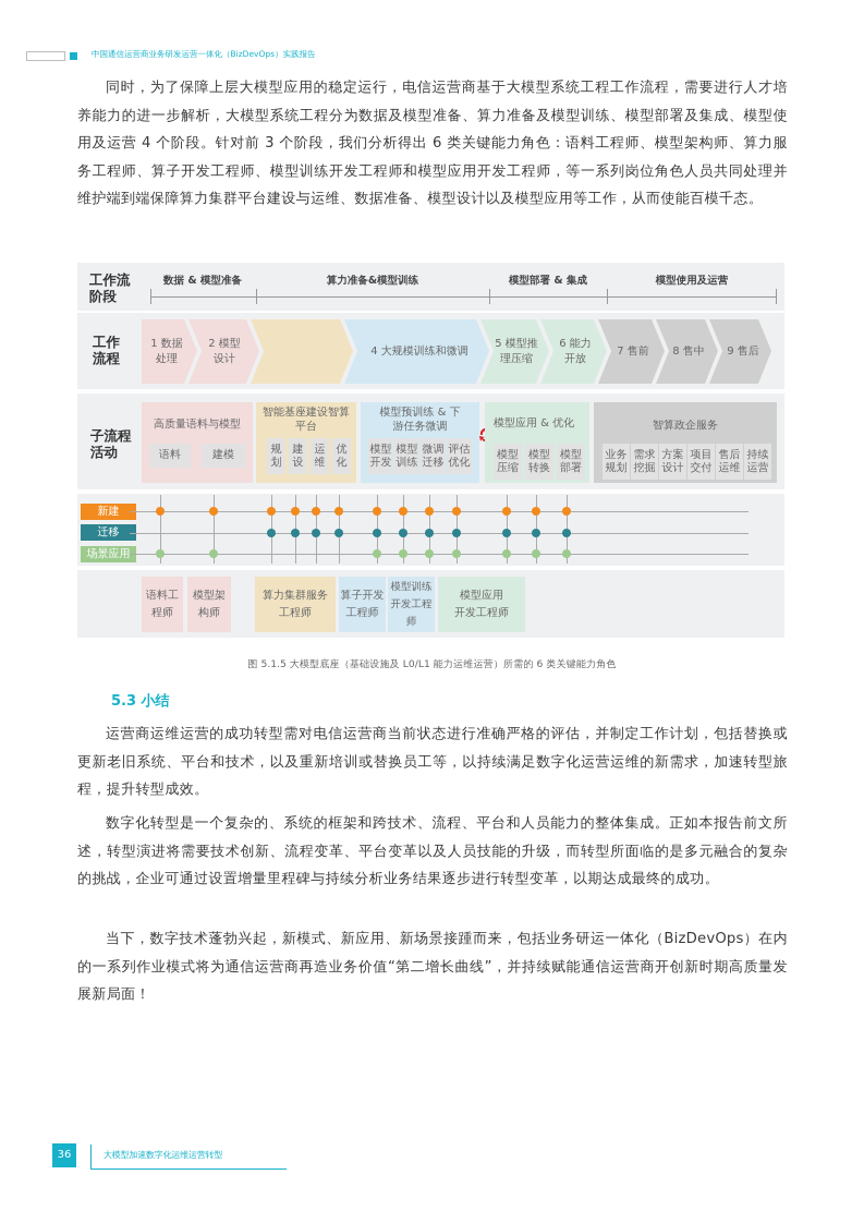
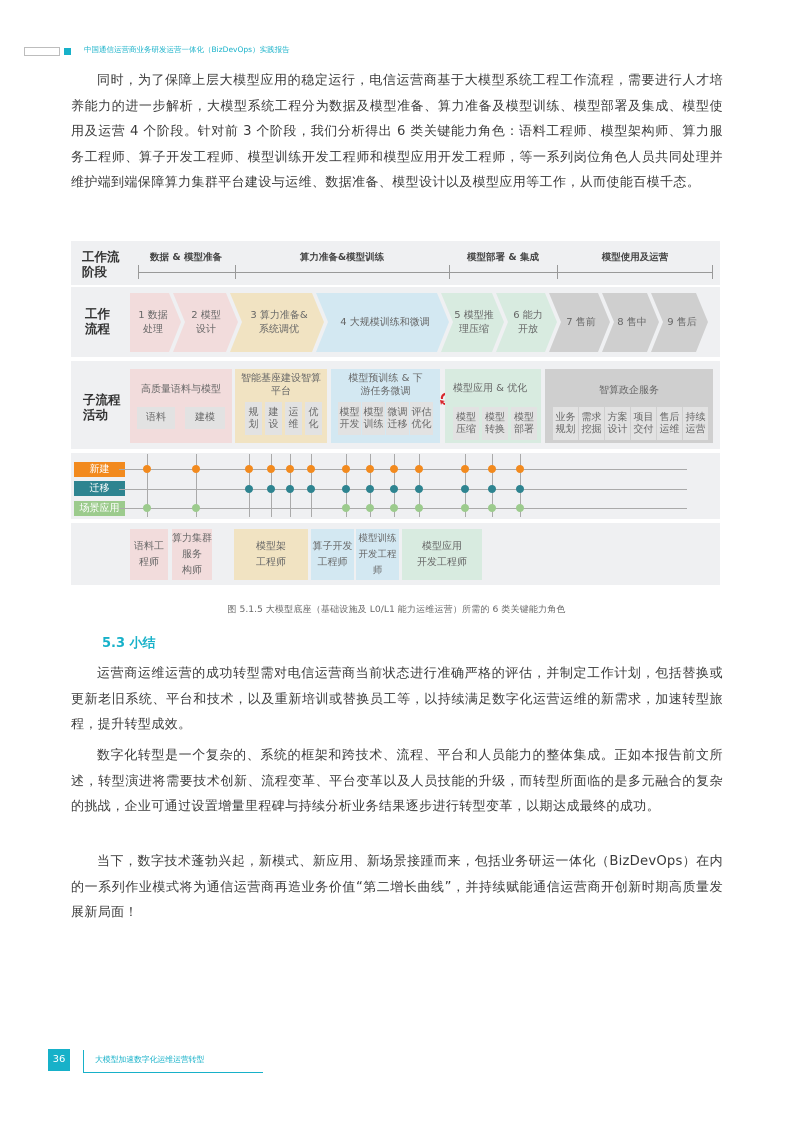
  中国通信运营商业务研发运营一体化（BizDevOps）实践报告
  同时，为了保障上层大模型应用的稳定运行，电信运营商基于大模型系统工程工作流程，需要进行人才培养能力的进一步解析，大模型系统工程分为数据及模型准备、算力准备及模型训练、模型部署及集成、模型使用及运营 4 个阶段。针对前 3 个阶段，我们分析得出 6 类关键能力角色：语料工程师、模型架构师、算力服务工程师、算子开发工程师、模型训练开发工程师和模型应用开发工程师，等一系列岗位角色人员共同处理并维护端到端保障算力集群平台建设与运维、数据准备、模型设计以及模型应用等工作，从而使能百模千态。
  工作流
  阶段
  数据 & 模型准备
  算力准备&模型训练
  模型部署 & 集成
  模型使用及运营
  工作
  流程
  1 数据
  处理
  2 模型
  设计
+ 3 算力准备&
+ 系统调优
  4 大规模训练和微调
  5 模型推
  理压缩
  6 能力
  开放
  7 售前
  8 售中
  9 售后
  子流程
  活动
  高质量语料与模型
  语料
  建模
  智能基座建设智算平台
  规划
  建设
  运维
  优化
  模型预训练 & 下游任务微调
  模型开发
  模型训练
  微调迁移
  评估优化
  模型应用 & 优化
  模型压缩
  模型转换
  模型部署
  智算政企服务
  业务规划
  需求挖掘
  方案设计
  项目交付
  售后运维
  持续运营
  新建
  迁移
  场景应用
  语料工
  程师
- 模型架
+ 算力集群服务
  构师
- 算力集群服务
+ 模型架
  工程师
  算子开发
  工程师
  模型训练
  开发工程师
  模型应用
  开发工程师
  图 5.1.5 大模型底座（基础设施及 L0/L1 能力运维运营）所需的 6 类关键能力角色
  5.3 小结
  运营商运维运营的成功转型需对电信运营商当前状态进行准确严格的评估，并制定工作计划，包括替换或更新老旧系统、平台和技术，以及重新培训或替换员工等，以持续满足数字化运营运维的新需求，加速转型旅程，提升转型成效。
  数字化转型是一个复杂的、系统的框架和跨技术、流程、平台和人员能力的整体集成。正如本报告前文所述，转型演进将需要技术创新、流程变革、平台变革以及人员技能的升级，而转型所面临的是多元融合的复杂的挑战，企业可通过设置增量里程碑与持续分析业务结果逐步进行转型变革，以期达成最终的成功。
  当下，数字技术蓬勃兴起，新模式、新应用、新场景接踵而来，包括业务研运一体化（BizDevOps）在内的一系列作业模式将为通信运营商再造业务价值“第二增长曲线”，并持续赋能通信运营商开创新时期高质量发展新局面！
  36
  大模型加速数字化运维运营转型
